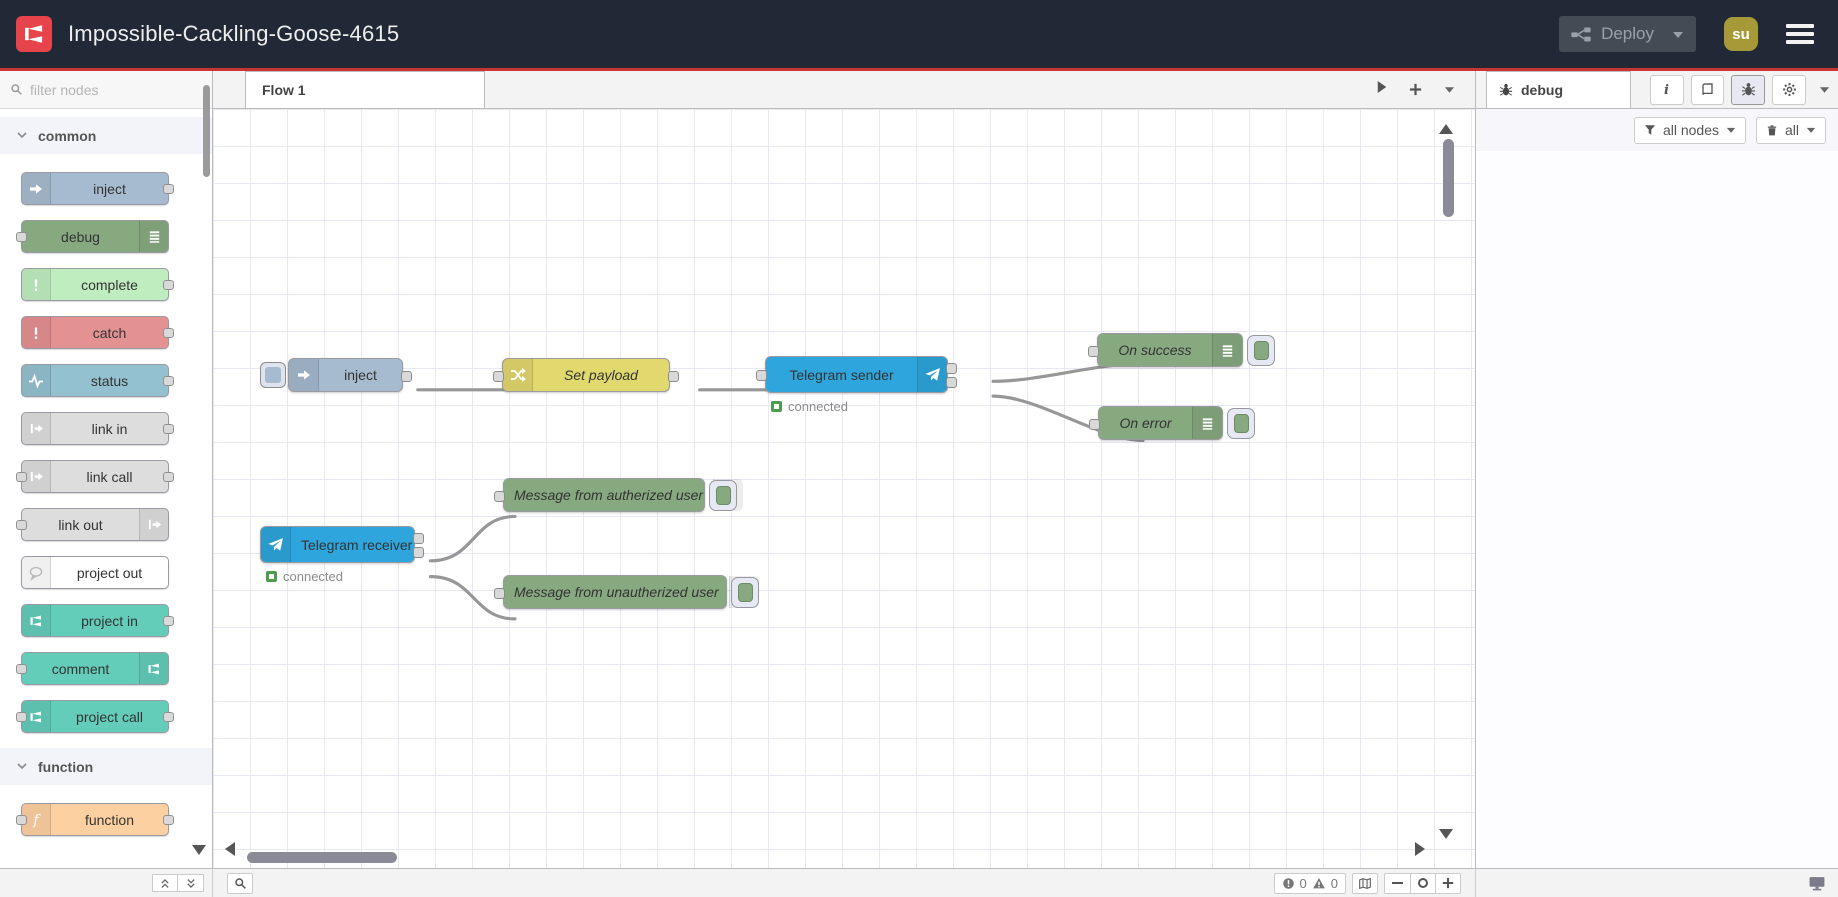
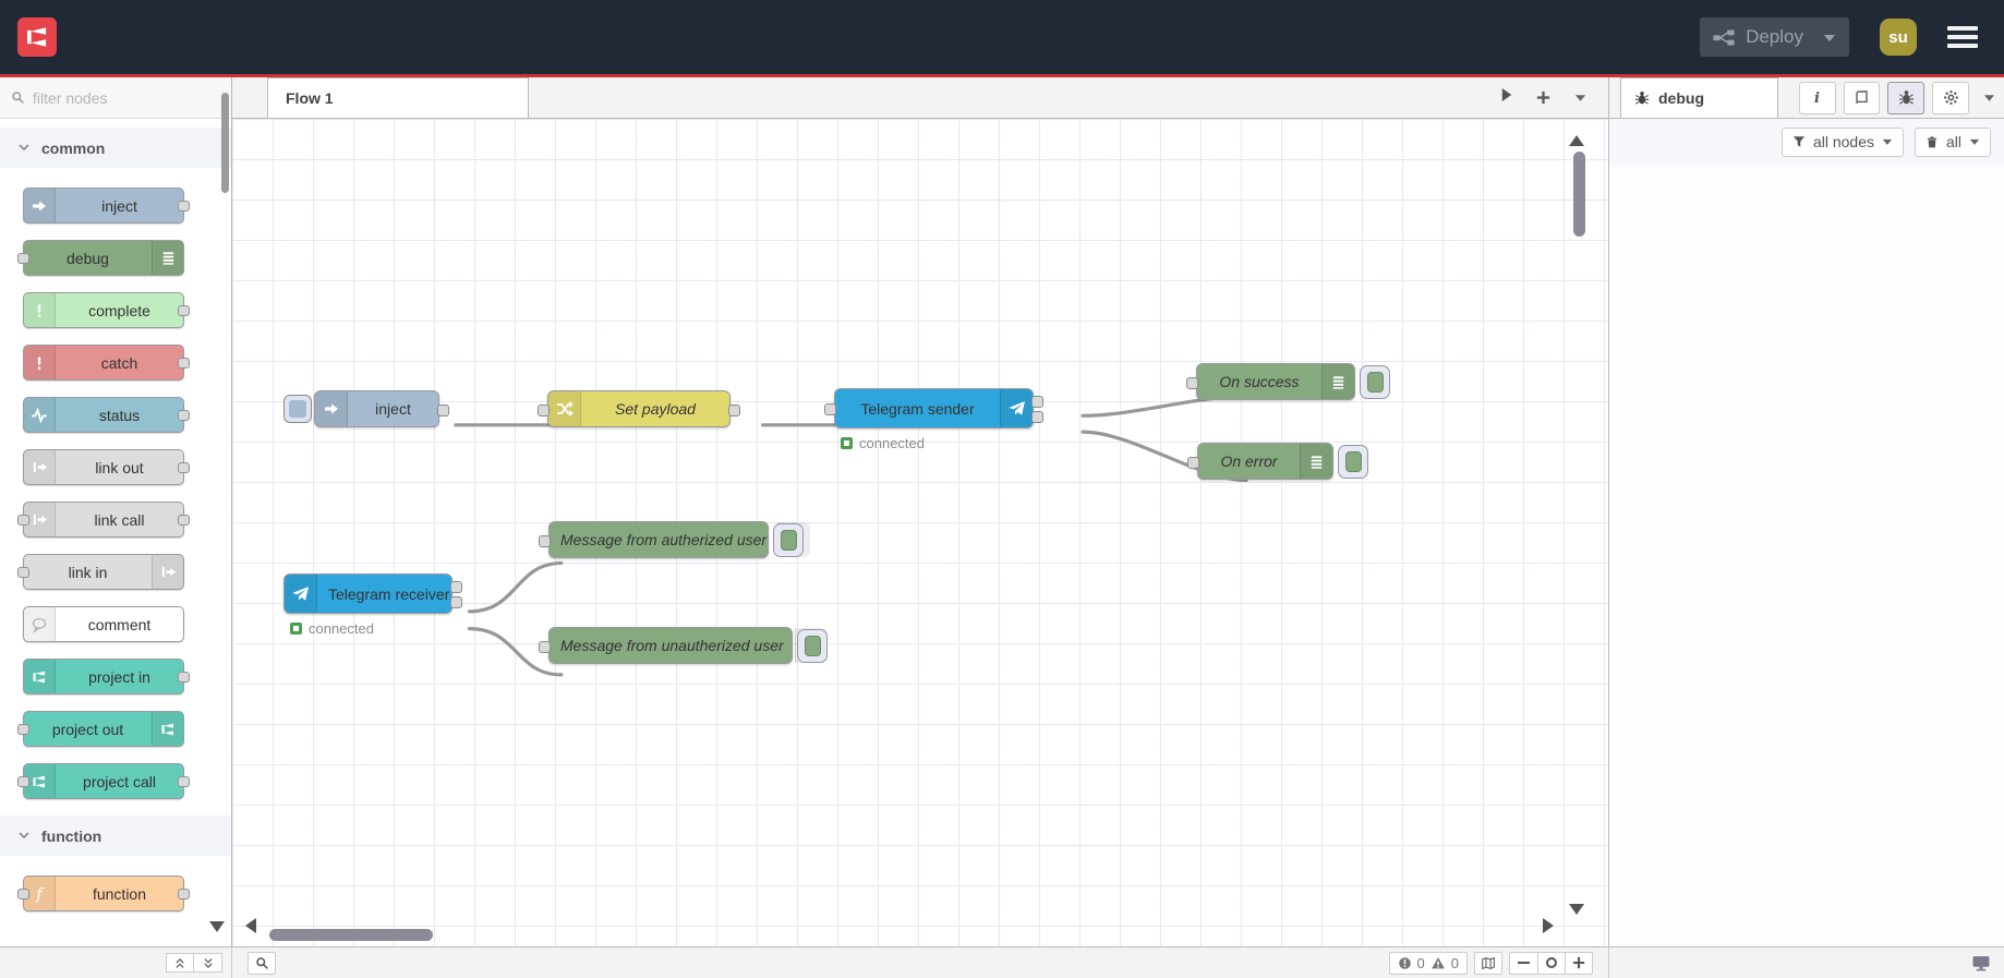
- Impossible-Cackling-Goose-4615
  Deploy
  su
  filter nodes
  common
  inject
  debug
  complete
  catch
  status
- link in
+ link out
  link call
- link out
+ link in
- project out
+ comment
  project in
- comment
+ project out
  project call
  function
  f
  function
  Flow 1
  inject
  Set payload
  Telegram sender
  connected
  On success
  On error
  Telegram receiver
  connected
  Message from autherized user
  Message from unautherized user
  debug
  i
  all nodes
  all
  0
  0
